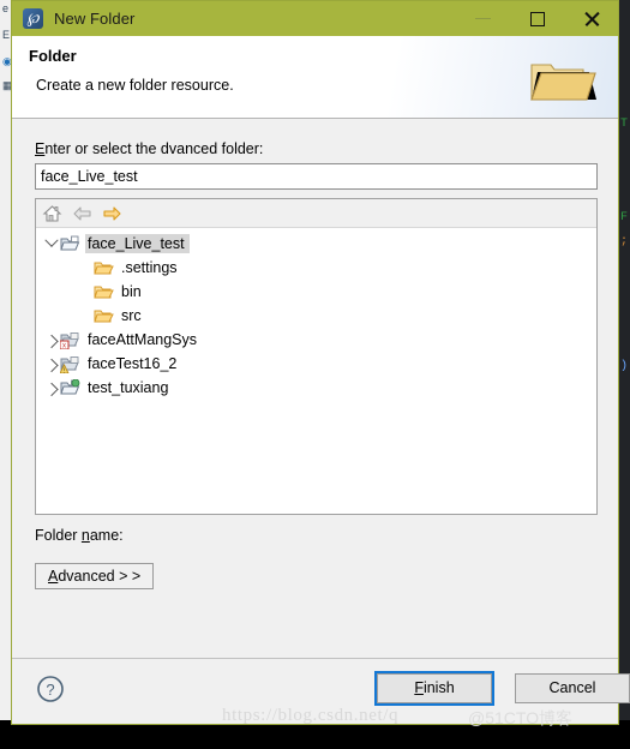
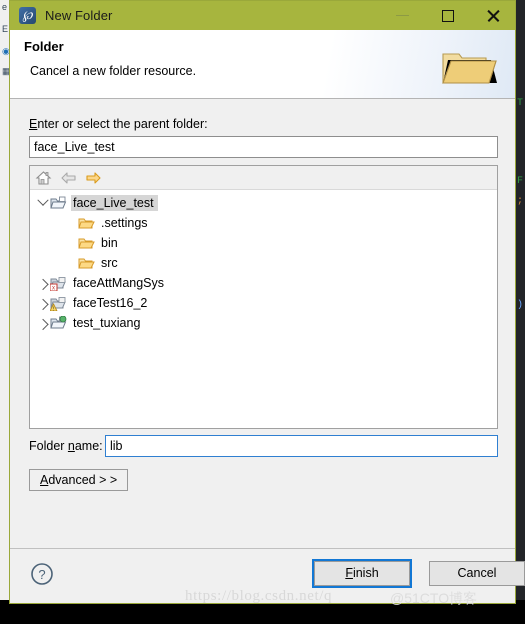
  e
  E
  ◉
  ▦
  T
  F
  ;
  )
  ℘
  New Folder
  Folder
- Create a new folder resource.
+ Cancel a new folder resource.
- Enter or select the dvanced folder:
+ Enter or select the parent folder:
  face_Live_test
  face_Live_test
  .settings
  bin
  src
  faceAttMangSys
  faceTest16_2
  test_tuxiang
  Folder name:
+ lib
  Advanced > >
  ?
  Finish
  Cancel
  https://blog.csdn.net/q
  @51CTO博客
